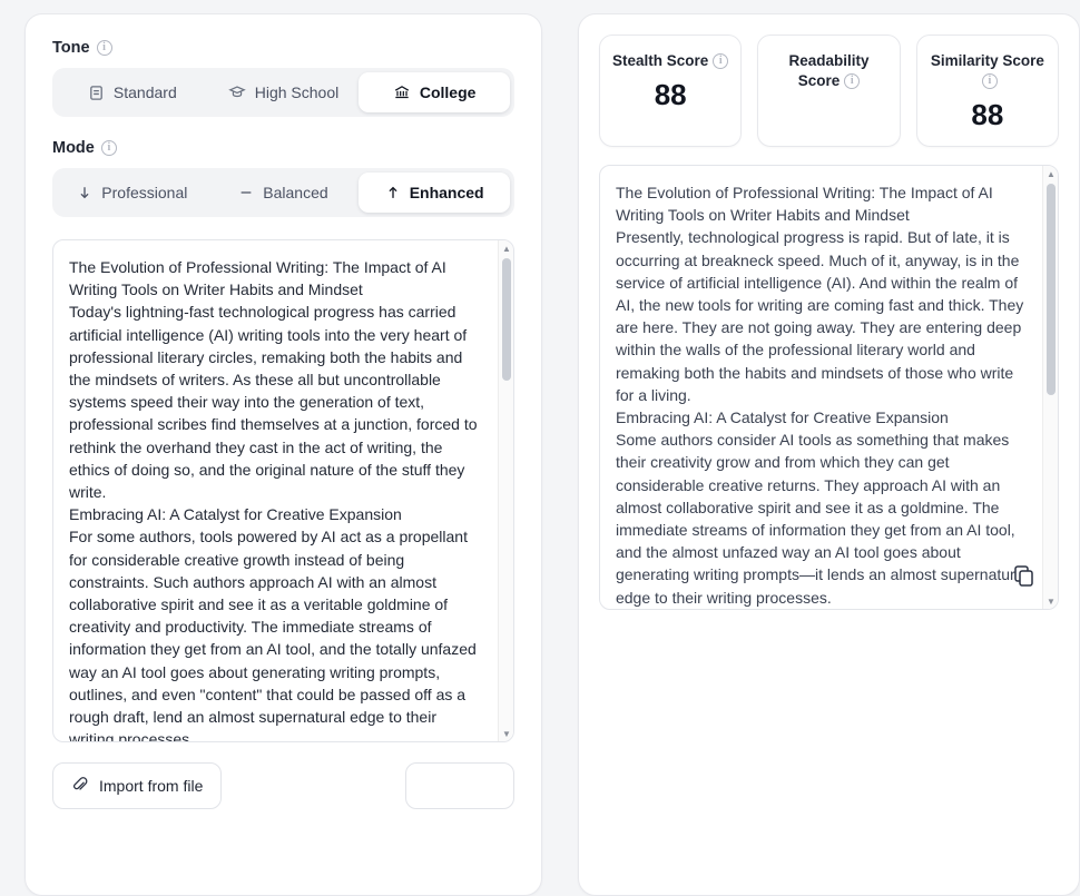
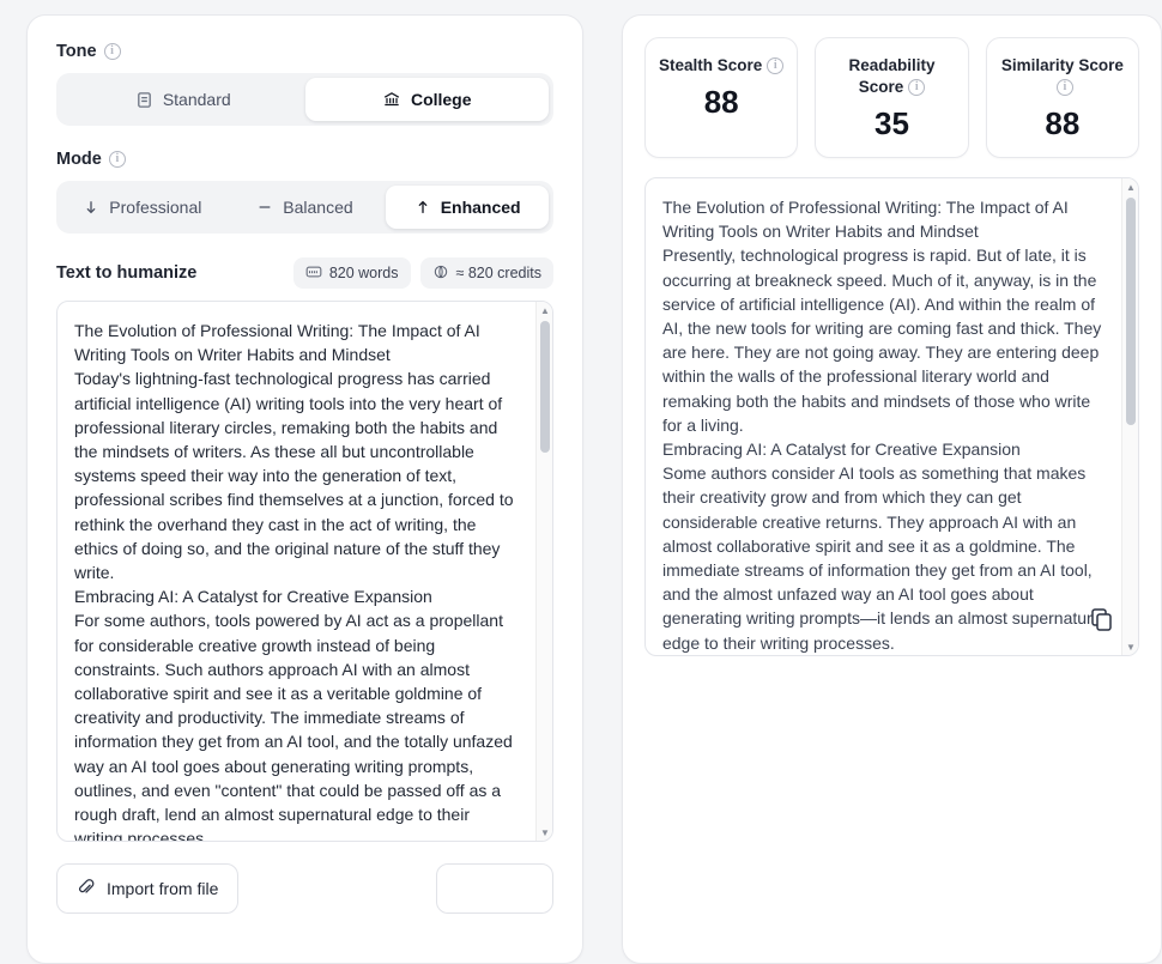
  Tone
  i
  Standard
- High School
  College
  Mode
  i
  Professional
  Balanced
  Enhanced
+ Text to humanize
+ 820 words
+ ≈ 820 credits
  The Evolution of Professional Writing: The Impact of AI Writing Tools on Writer Habits and Mindset
  Today's lightning-fast technological progress has carried artificial intelligence (AI) writing tools into the very heart of professional literary circles, remaking both the habits and the mindsets of writers. As these all but uncontrollable systems speed their way into the generation of text, professional scribes find themselves at a junction, forced to rethink the overhand they cast in the act of writing, the ethics of doing so, and the original nature of the stuff they write.
  Embracing AI: A Catalyst for Creative Expansion
  For some authors, tools powered by AI act as a propellant for considerable creative growth instead of being constraints. Such authors approach AI with an almost collaborative spirit and see it as a veritable goldmine of creativity and productivity. The immediate streams of information they get from an AI tool, and the totally unfazed way an AI tool goes about generating writing prompts, outlines, and even "content" that could be passed off as a rough draft, lend an almost supernatural edge to their writing processes.
  ▲
  ▼
  Import from file
  Stealth Score i
  88
  Readability Score i
+ 35
  Similarity Scorei
  88
  The Evolution of Professional Writing: The Impact of AI Writing Tools on Writer Habits and Mindset
  Presently, technological progress is rapid. But of late, it is occurring at breakneck speed. Much of it, anyway, is in the service of artificial intelligence (AI). And within the realm of AI, the new tools for writing are coming fast and thick. They are here. They are not going away. They are entering deep within the walls of the professional literary world and remaking both the habits and mindsets of those who write for a living.
  Embracing AI: A Catalyst for Creative Expansion
  Some authors consider AI tools as something that makes their creativity grow and from which they can get considerable creative returns. They approach AI with an almost collaborative spirit and see it as a goldmine. The immediate streams of information they get from an AI tool, and the almost unfazed way an AI tool goes about generating writing prompts—it lends an almost supernatur edge to their writing processes.
  ▲
  ▼
